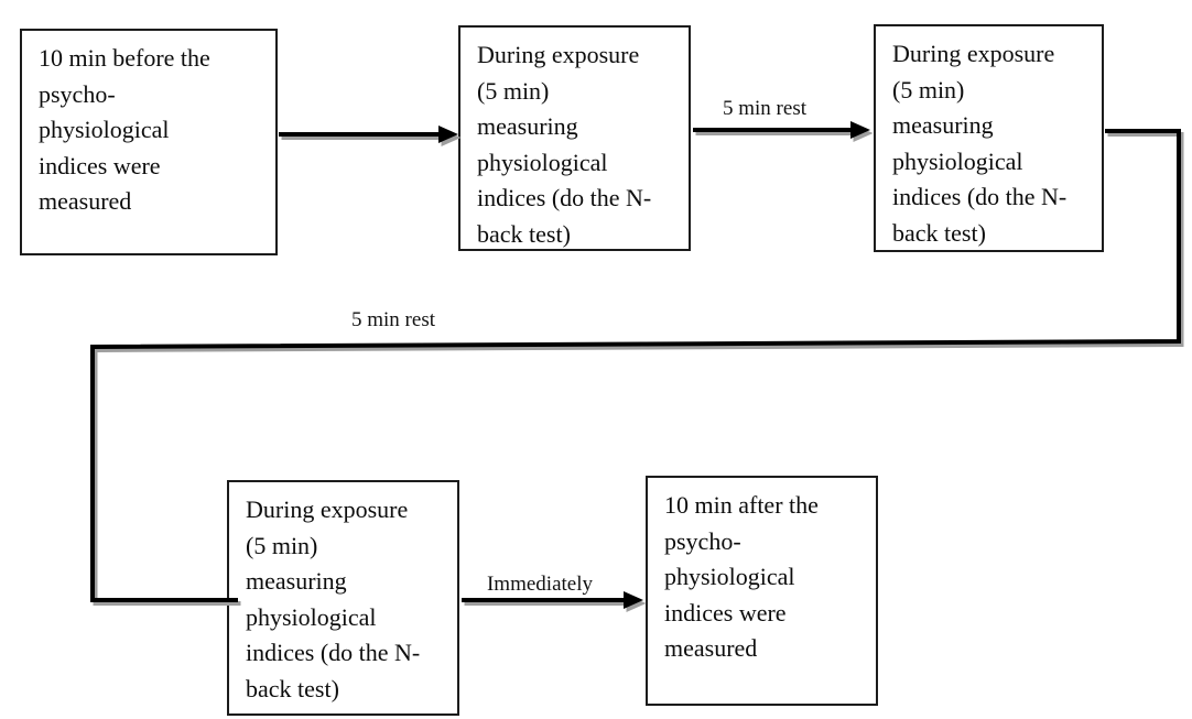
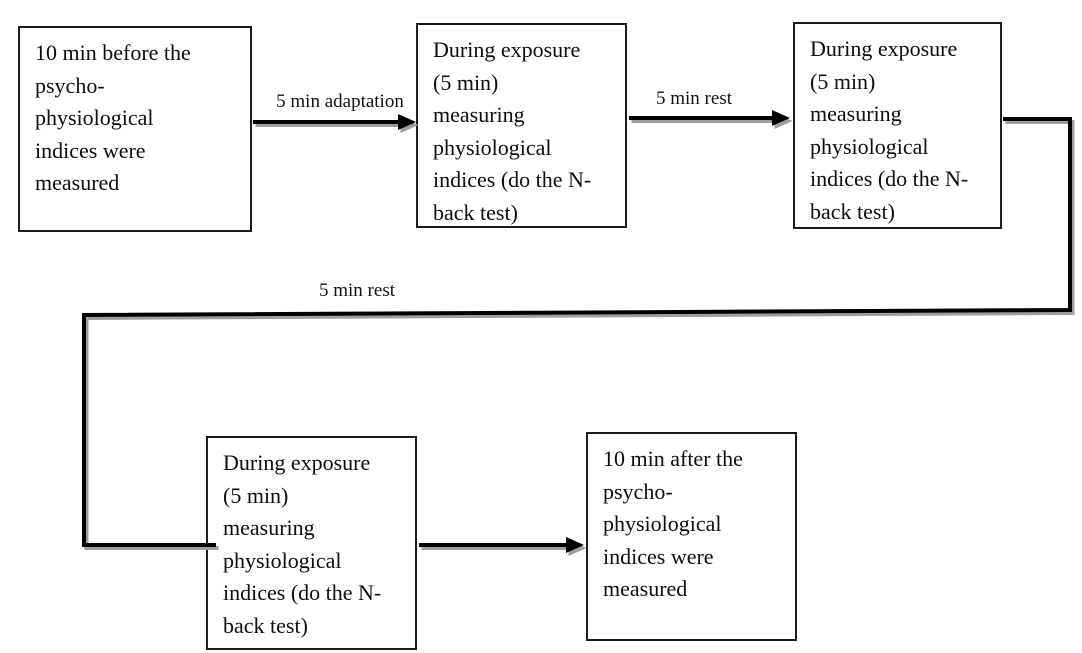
  10 min before the
  psycho-
  physiological
  indices were
  measured
  During exposure
  (5 min)
  measuring
  physiological
  indices (do the N-
  back test)
  During exposure
  (5 min)
  measuring
  physiological
  indices (do the N-
  back test)
  During exposure
  (5 min)
  measuring
  physiological
  indices (do the N-
  back test)
  10 min after the
  psycho-
  physiological
  indices were
  measured
+ 5 min adaptation
  5 min rest
  5 min rest
- Immediately
